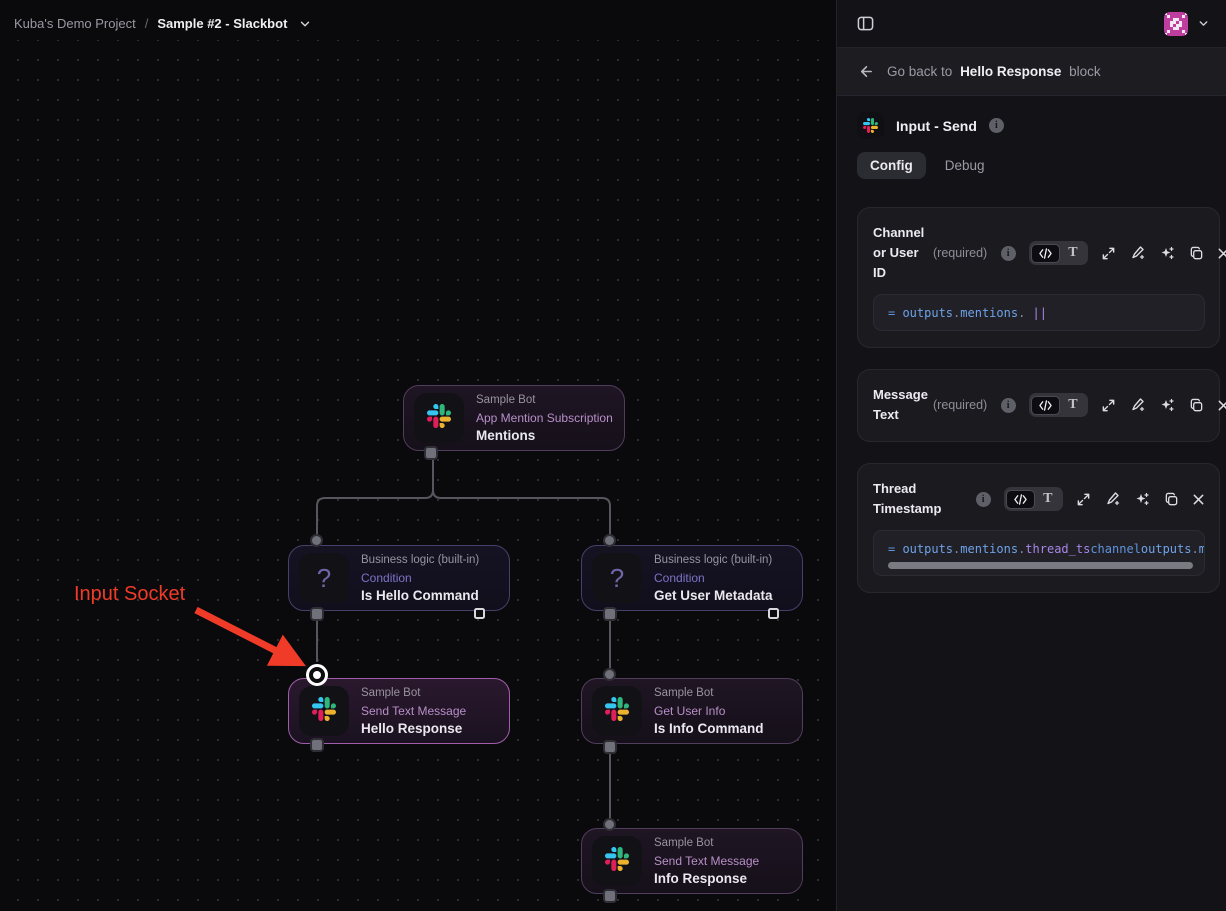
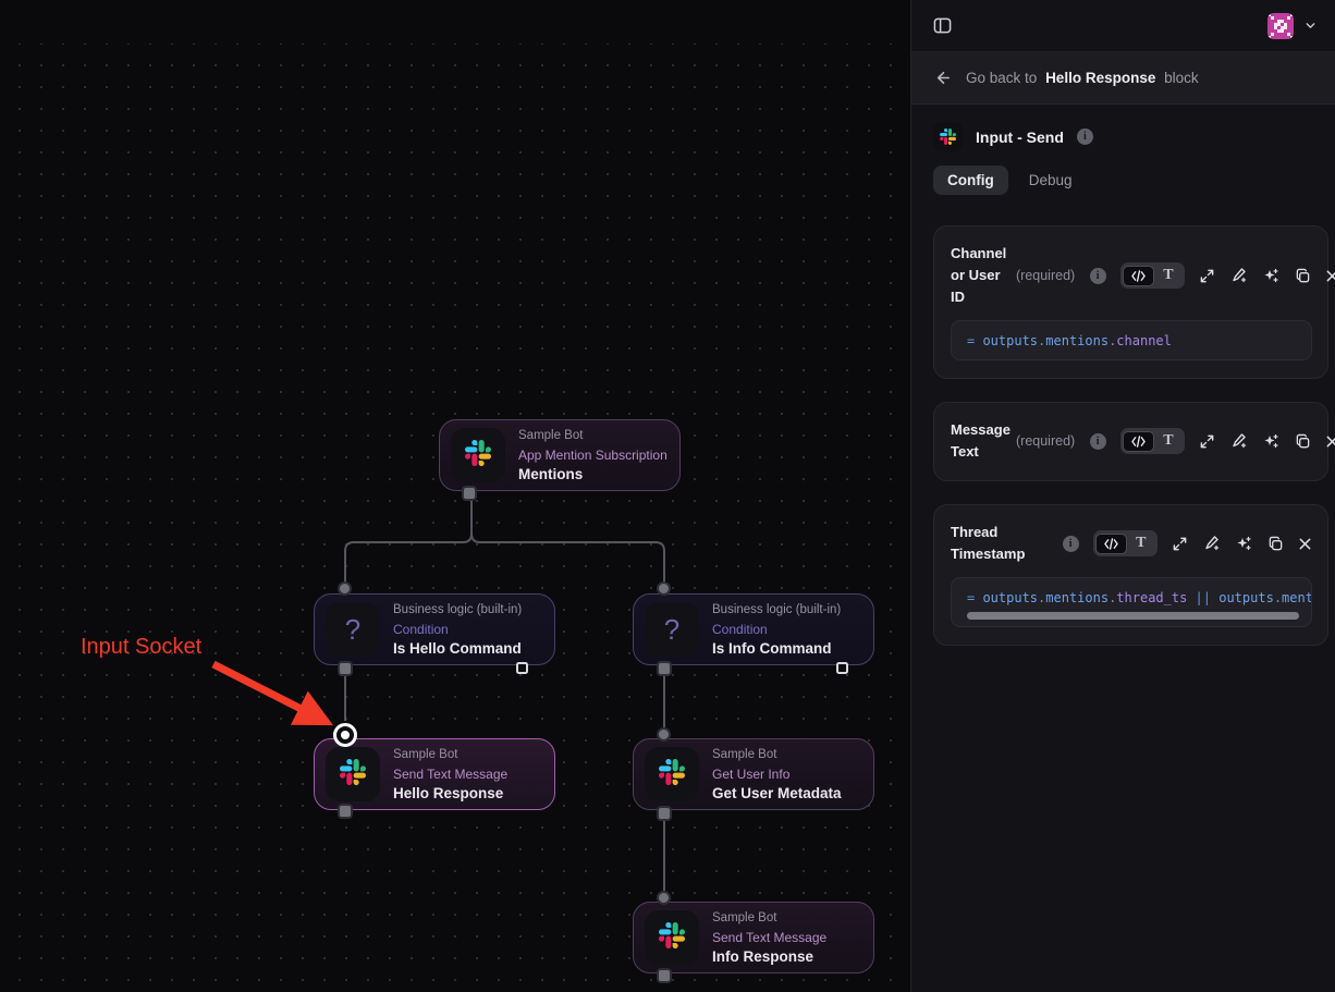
- Kuba's Demo Project
- /
- Sample #2 - Slackbot
  Sample Bot
  App Mention Subscription
  Mentions
  ?
  Business logic (built-in)
  Condition
  Is Hello Command
  ?
  Business logic (built-in)
  Condition
- Get User Metadata
+ Is Info Command
  Sample Bot
  Send Text Message
  Hello Response
  Sample Bot
  Get User Info
- Is Info Command
+ Get User Metadata
  Sample Bot
  Send Text Message
  Info Response
  Input Socket
  Go back to Hello Response block
  Input - Send
  i
  Config
  Debug
  Channel or User ID
  (required)
  i
  T
- = outputs.mentions. ||
+ = outputs.mentions.channel
  Message Text
  (required)
  i
  T
  Thread Timestam
  i
  T
- = outputs.mentions.thread_tschanneloutputs.m
+ = outputs.mentions.thread_ts || outputs.ment
